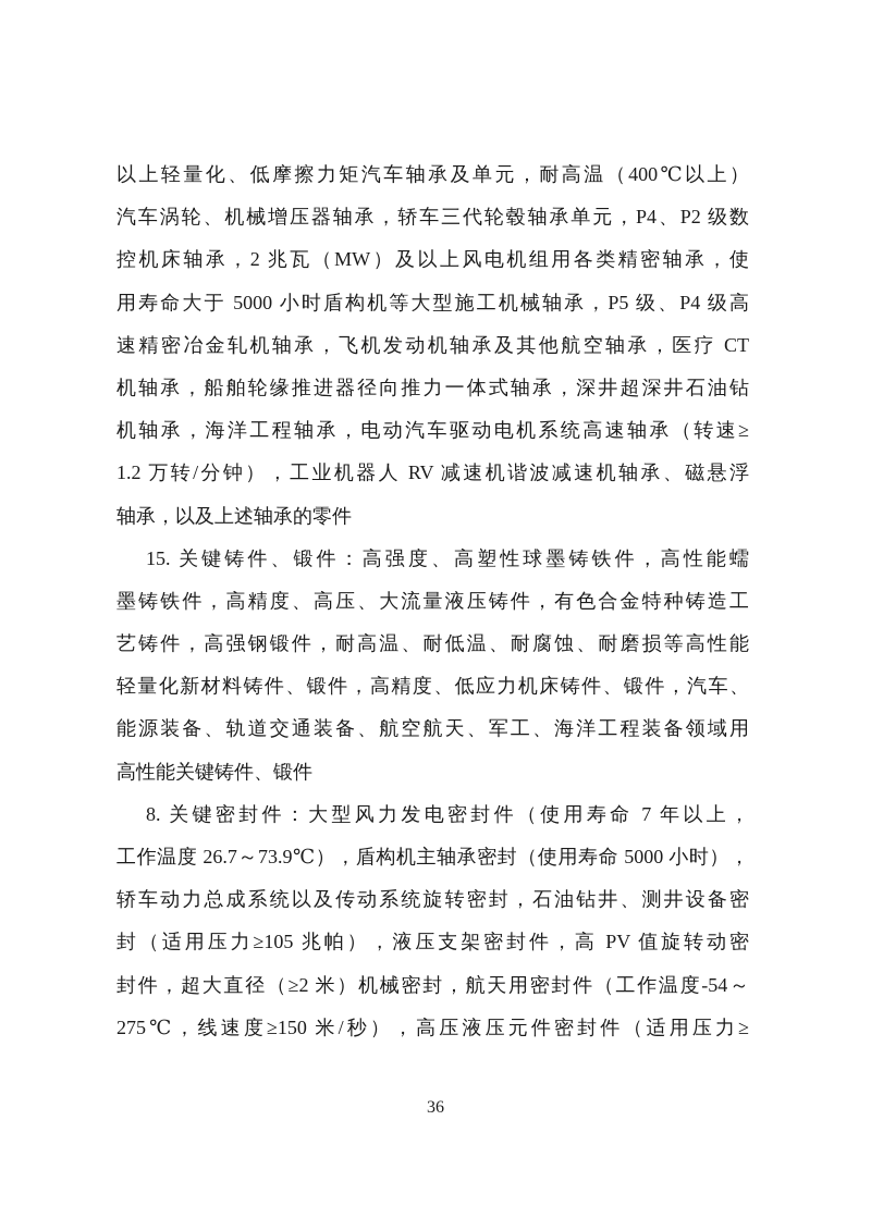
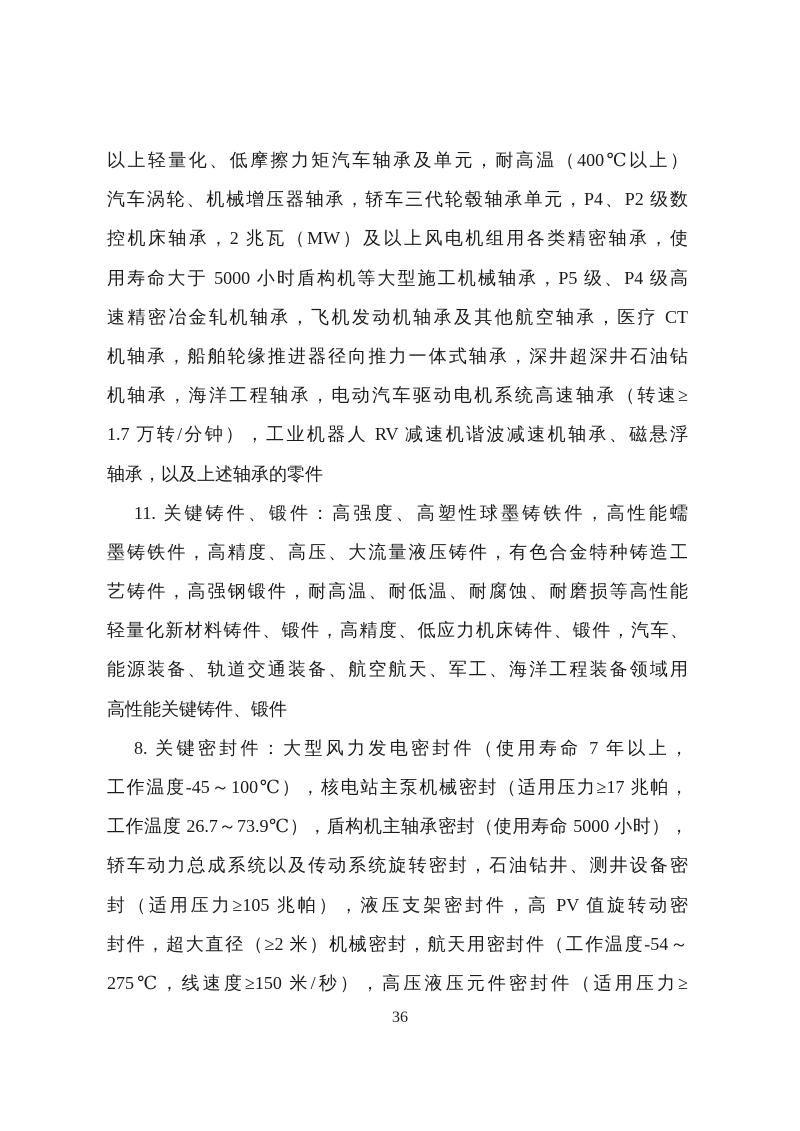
  以上轻量化、低摩擦力矩汽车轴承及单元，耐高温（400℃以上）
  汽车涡轮、机械增压器轴承，轿车三代轮毂轴承单元，P4、P2 级数
  控机床轴承，2 兆瓦（MW）及以上风电机组用各类精密轴承，使
  用寿命大于 5000 小时盾构机等大型施工机械轴承，P5 级、P4 级高
  速精密冶金轧机轴承，飞机发动机轴承及其他航空轴承，医疗 CT
  机轴承，船舶轮缘推进器径向推力一体式轴承，深井超深井石油钻
  机轴承，海洋工程轴承，电动汽车驱动电机系统高速轴承（转速≥
- 1.2 万转/分钟），工业机器人 RV 减速机谐波减速机轴承、磁悬浮
+ 1.7 万转/分钟），工业机器人 RV 减速机谐波减速机轴承、磁悬浮
  轴承，以及上述轴承的零件
- 15. 关键铸件、锻件：高强度、高塑性球墨铸铁件，高性能蠕
+ 11. 关键铸件、锻件：高强度、高塑性球墨铸铁件，高性能蠕
  墨铸铁件，高精度、高压、大流量液压铸件，有色合金特种铸造工
  艺铸件，高强钢锻件，耐高温、耐低温、耐腐蚀、耐磨损等高性能
  轻量化新材料铸件、锻件，高精度、低应力机床铸件、锻件，汽车、
  能源装备、轨道交通装备、航空航天、军工、海洋工程装备领域用
  高性能关键铸件、锻件
  8. 关键密封件：大型风力发电密封件（使用寿命 7 年以上，
+ 工作温度-45～100℃），核电站主泵机械密封（适用压力≥17 兆帕，
  工作温度 26.7～73.9℃），盾构机主轴承密封（使用寿命 5000 小时），
  轿车动力总成系统以及传动系统旋转密封，石油钻井、测井设备密
  封（适用压力≥105 兆帕），液压支架密封件，高 PV 值旋转动密
  封件，超大直径（≥2 米）机械密封，航天用密封件（工作温度-54～
  275℃，线速度≥150 米/秒），高压液压元件密封件（适用压力≥
  36
